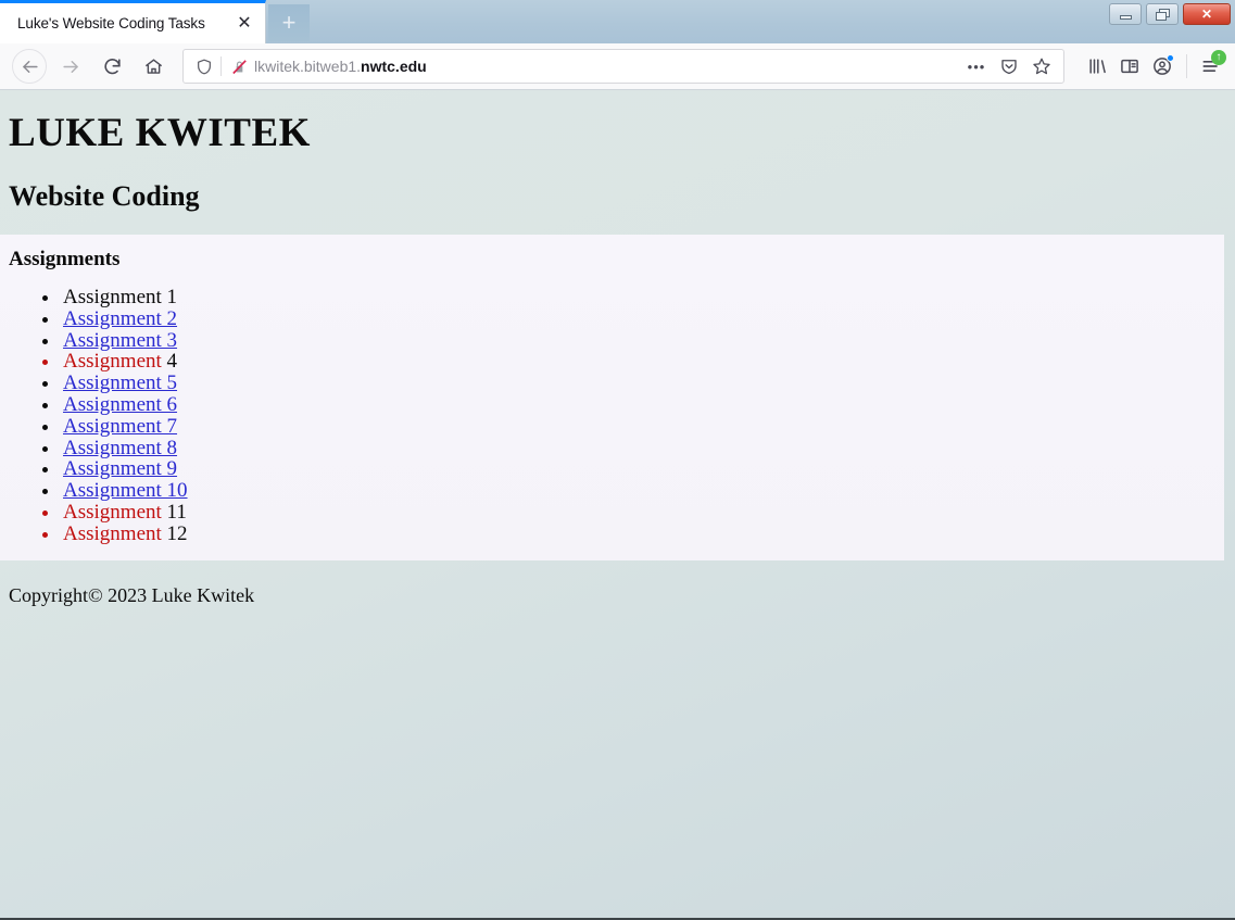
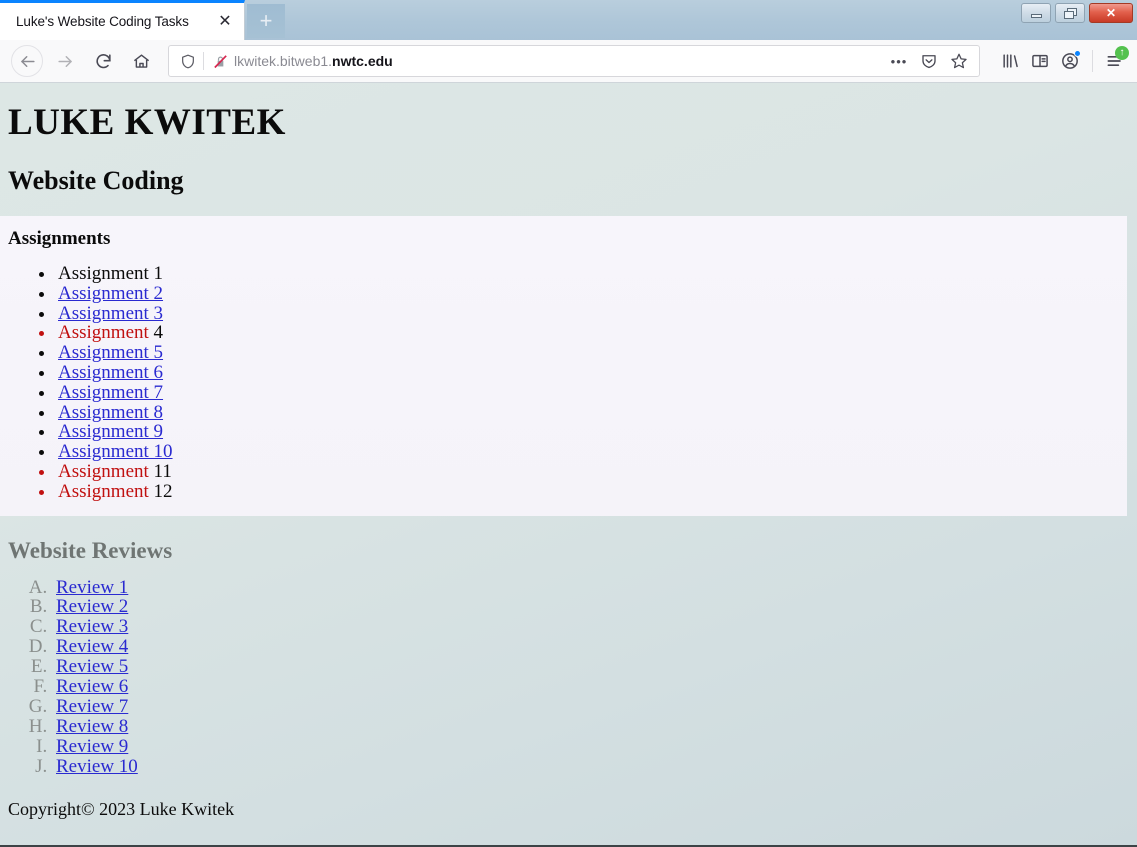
  Luke's Website Coding Tasks
  ✕
  +
  ✕
  lkwitek.bitweb1.nwtc.edu
  •••
  ↑
  LUKE KWITEK
  Website Coding
  Assignments
  Assignment 1
  Assignment 2
  Assignment 3
  Assignment 4
  Assignment 5
  Assignment 6
  Assignment 7
  Assignment 8
  Assignment 9
  Assignment 10
  Assignment 11
  Assignment 12
+ Website Reviews
+ Review 1
+ Review 2
+ Review 3
+ Review 4
+ Review 5
+ Review 6
+ Review 7
+ Review 8
+ Review 9
+ Review 10
  Copyright© 2023 Luke Kwitek
